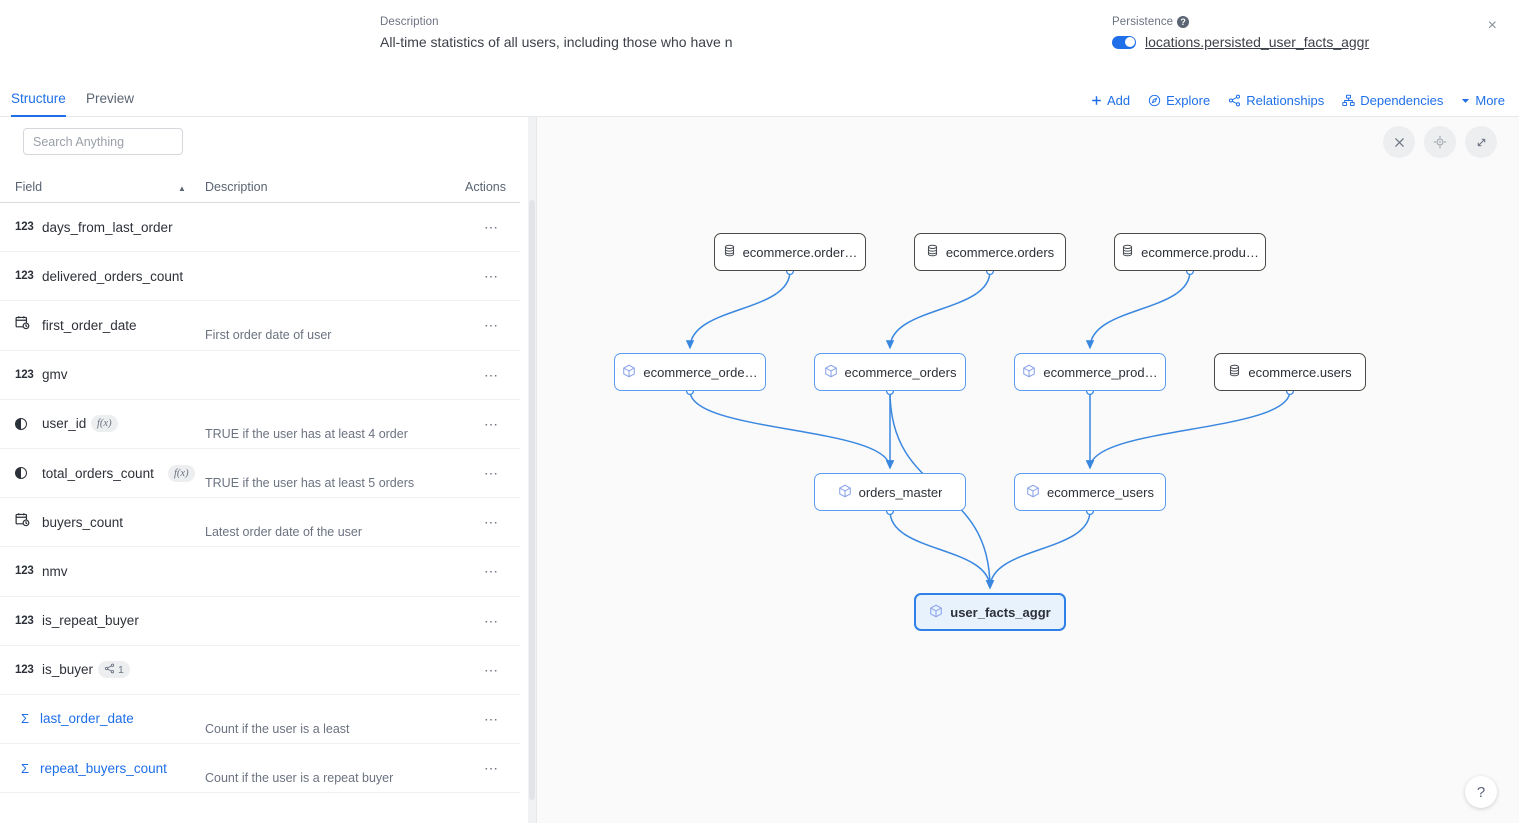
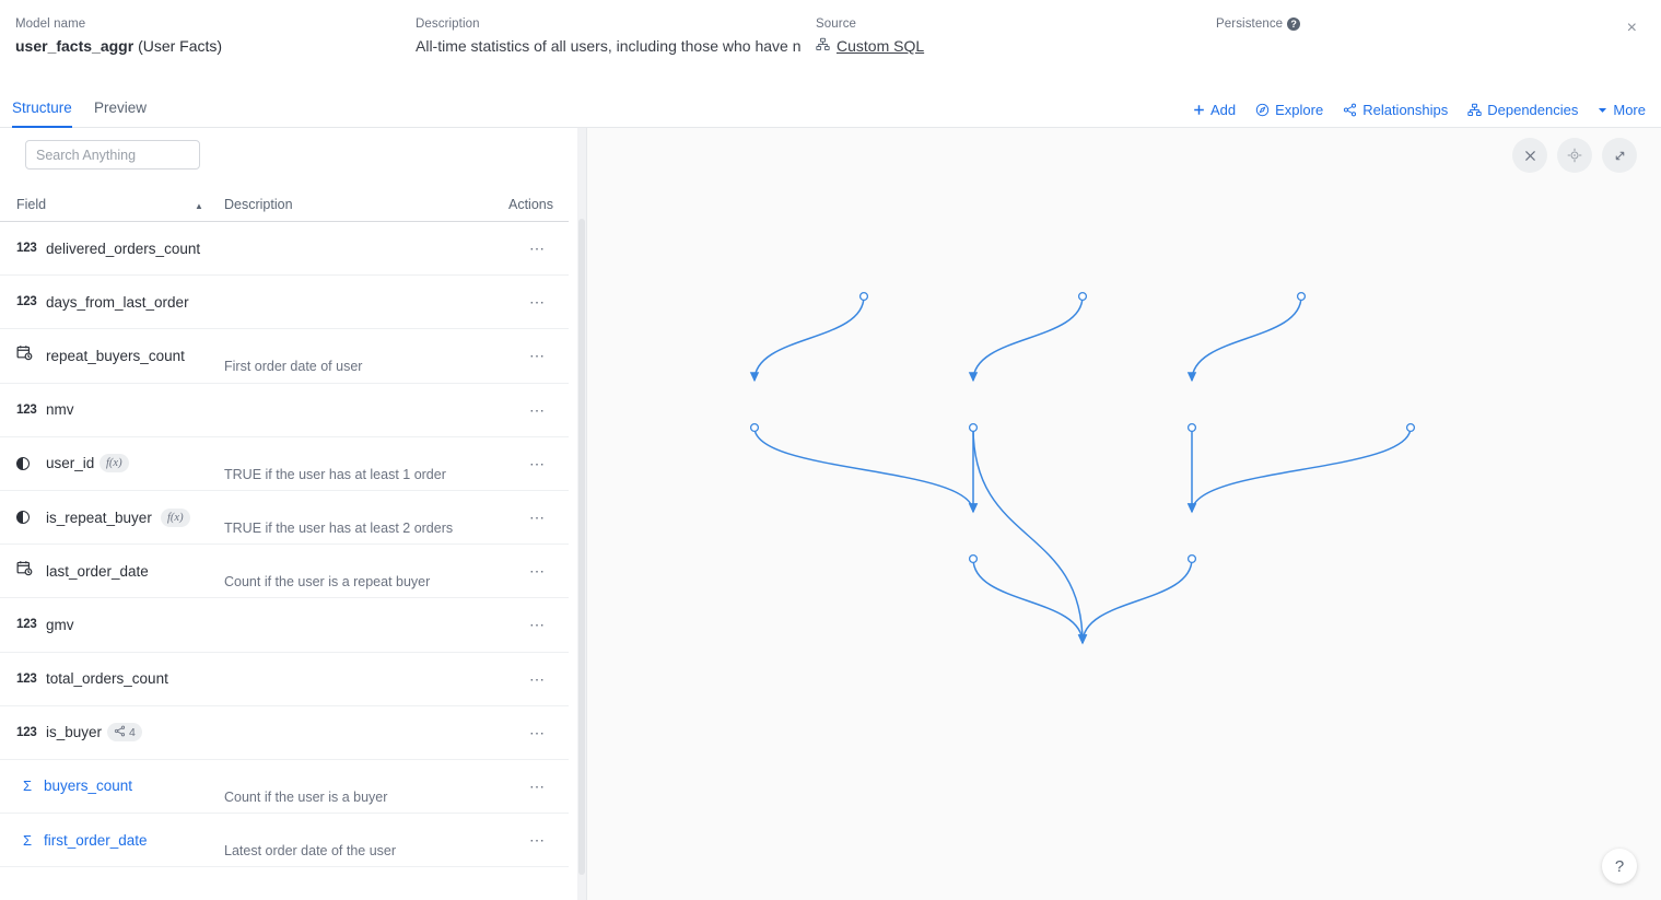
+ Model name
+ user_facts_aggr (User Facts)
  Description
  All-time statistics of all users, including those who have n
+ Source
+ Custom SQL
  Persistence
  ?
- locations.persisted_user_facts_aggr
  ×
  Structure
  Preview
  Add
  Explore
  Relationships
  Dependencies
  More
  Search Anything
  Field
  ▲
  Description
  Actions
  123
- days_from_last_order
+ delivered_orders_count
  ⋯
  123
- delivered_orders_count
+ days_from_last_order
  ⋯
- first_order_date
+ repeat_buyers_count
  First order date of user
  ⋯
  123
- gmv
+ nmv
  ⋯
  user_id
  f(x)
- TRUE if the user has at least 4 order
+ TRUE if the user has at least 1 order
  ⋯
- total_orders_count
+ is_repeat_buyer
  f(x)
- TRUE if the user has at least 5 orders
+ TRUE if the user has at least 2 orders
  ⋯
- buyers_count
+ last_order_date
- Latest order date of the user
+ Count if the user is a repeat buyer
  ⋯
  123
- nmv
+ gmv
  ⋯
  123
- is_repeat_buyer
+ total_orders_count
  ⋯
  123
  is_buyer
- 1
+ 4
  ⋯
  Σ
- last_order_date
+ buyers_count
- Count if the user is a least
+ Count if the user is a buyer
  ⋯
  Σ
- repeat_buyers_count
+ first_order_date
- Count if the user is a repeat buyer
+ Latest order date of the user
  ⋯
  ?
- ecommerce.order…
- ecommerce.orders
- ecommerce.produ…
- ecommerce_orde…
- ecommerce_orders
- ecommerce_prod…
- ecommerce.users
- orders_master
- ecommerce_users
- user_facts_aggr
